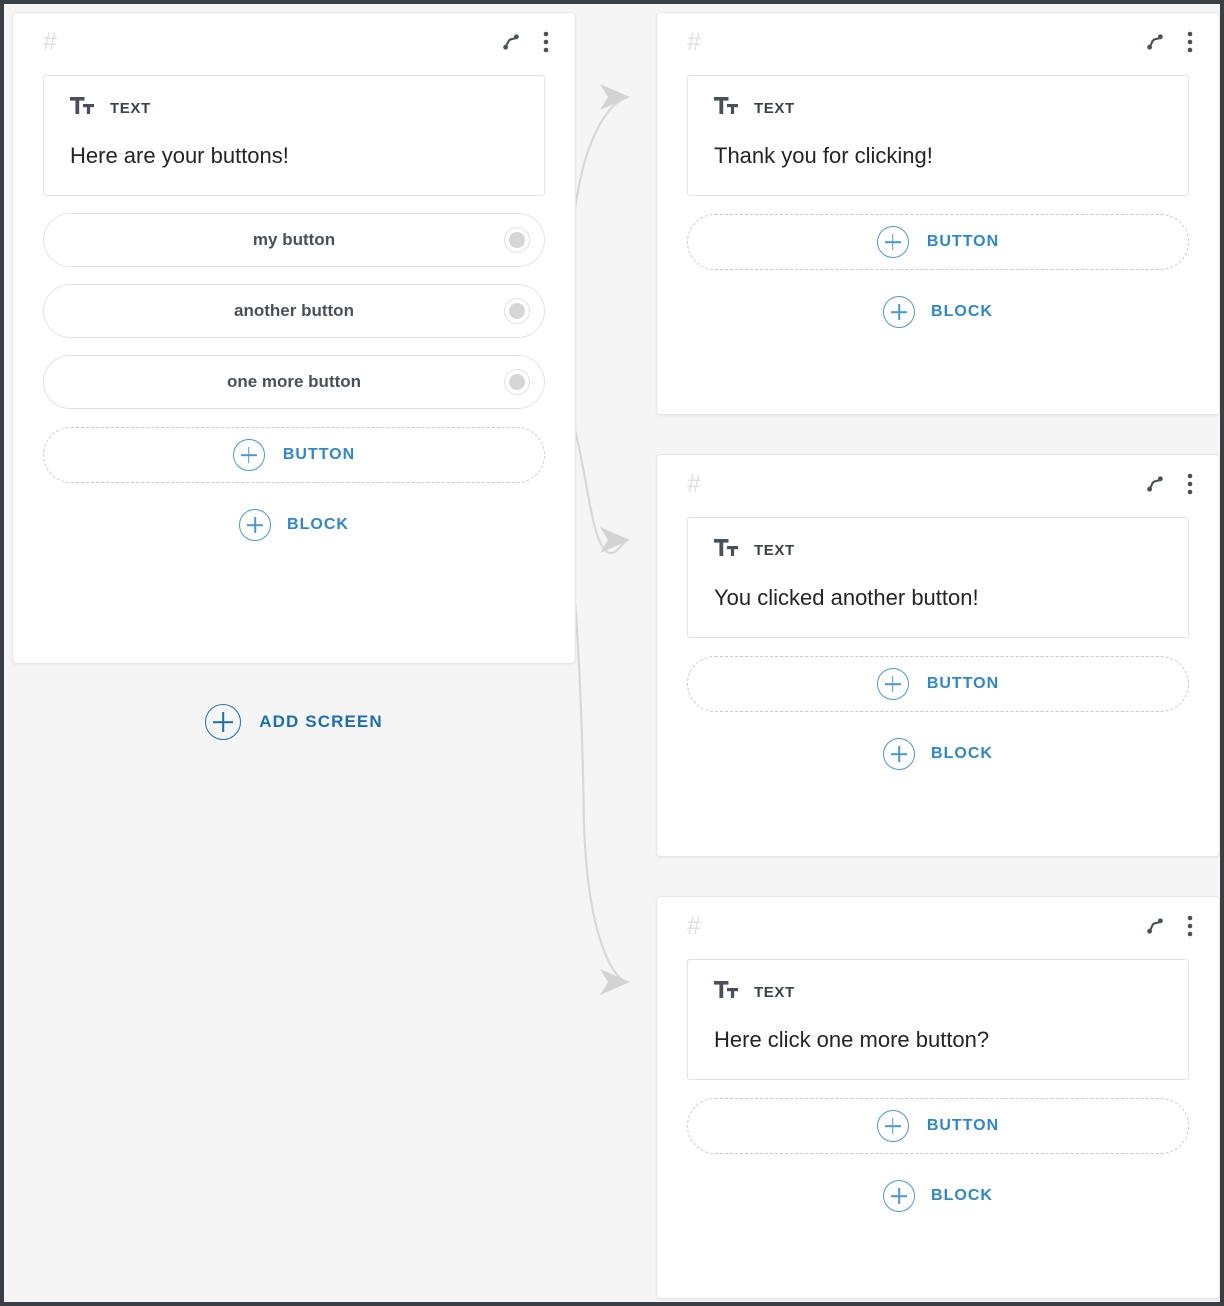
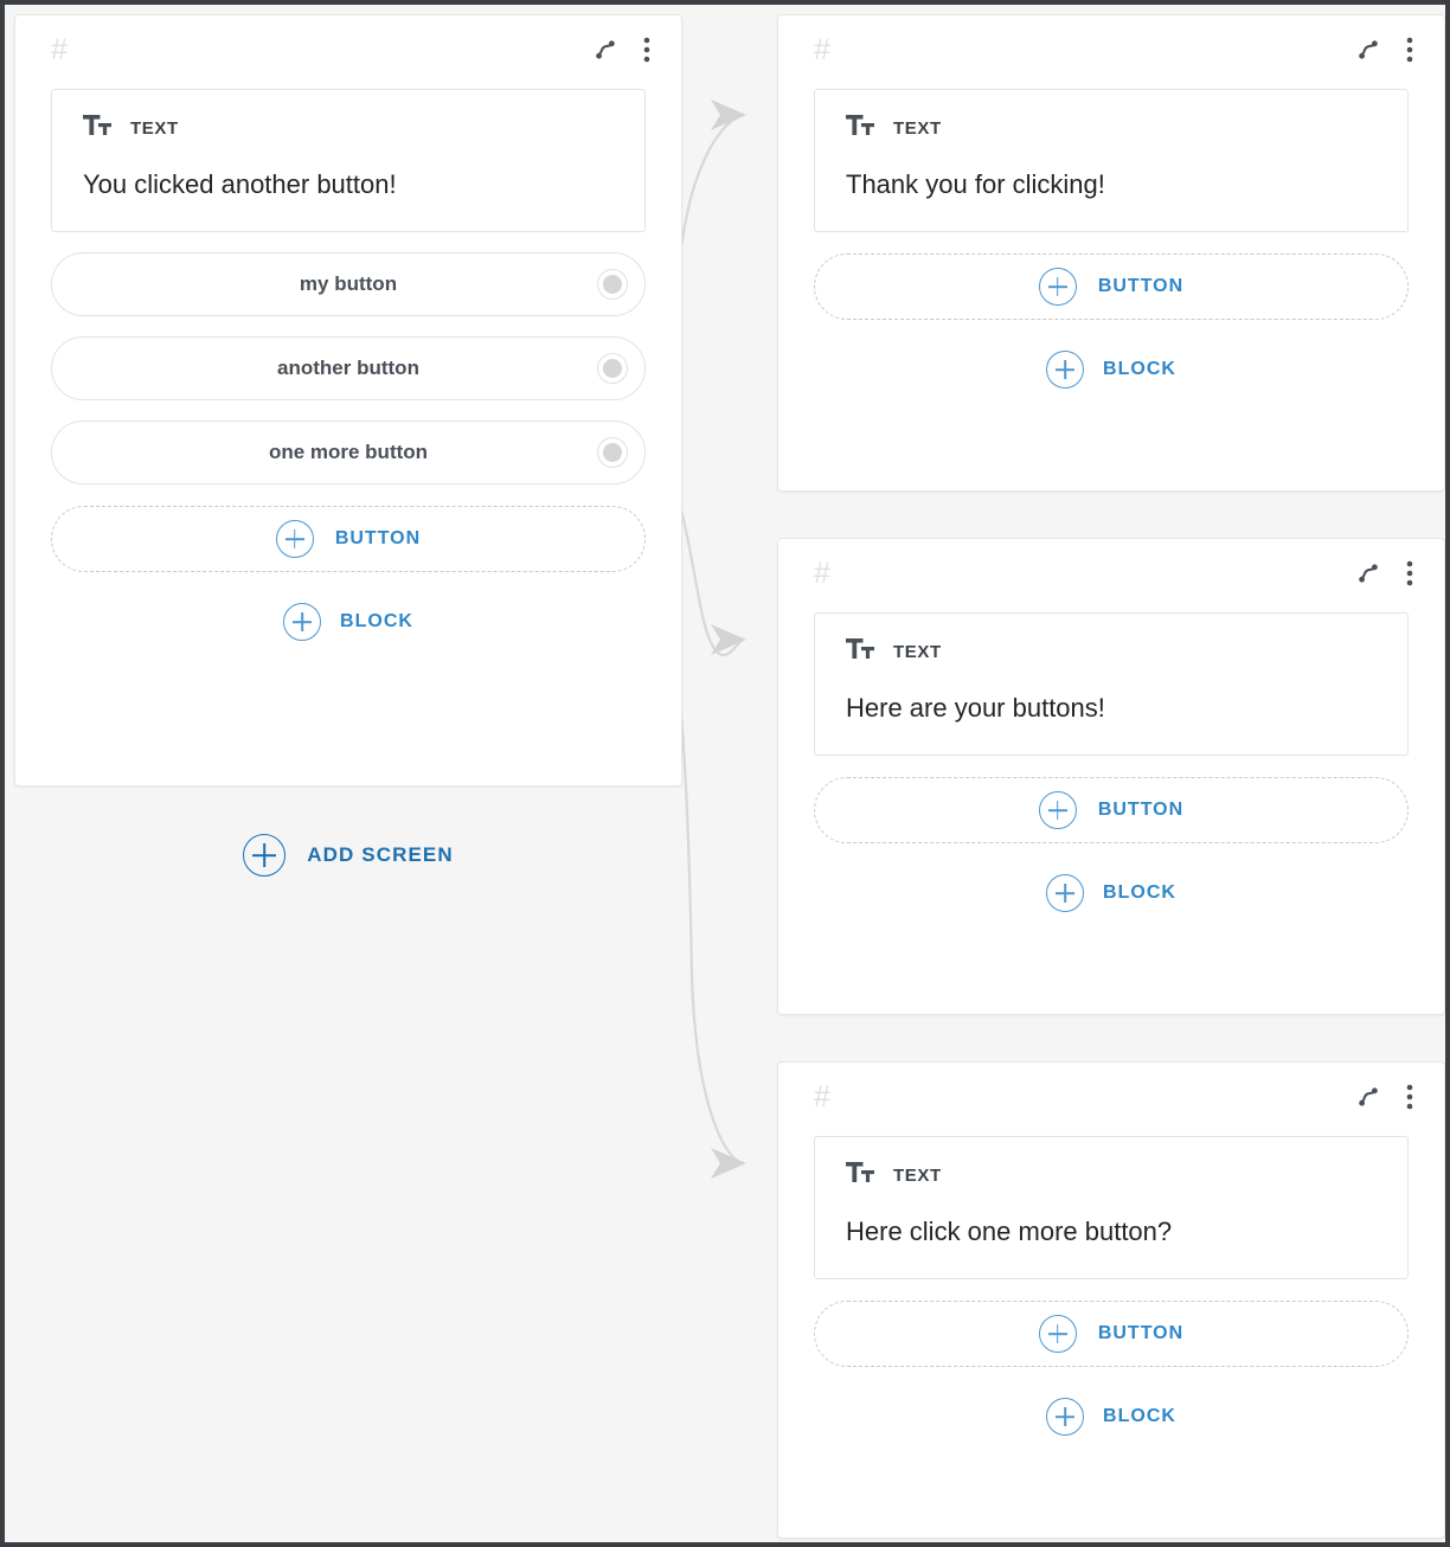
  #
  TEXT
- Here are your buttons!
+ You clicked another button!
  my button
  another button
  one more button
  BUTTON
  BLOCK
  ADD SCREEN
  #
  TEXT
  Thank you for clicking!
  BUTTON
  BLOCK
  #
  TEXT
- You clicked another button!
+ Here are your buttons!
  BUTTON
  BLOCK
  #
  TEXT
  Here click one more button?
  BUTTON
  BLOCK
